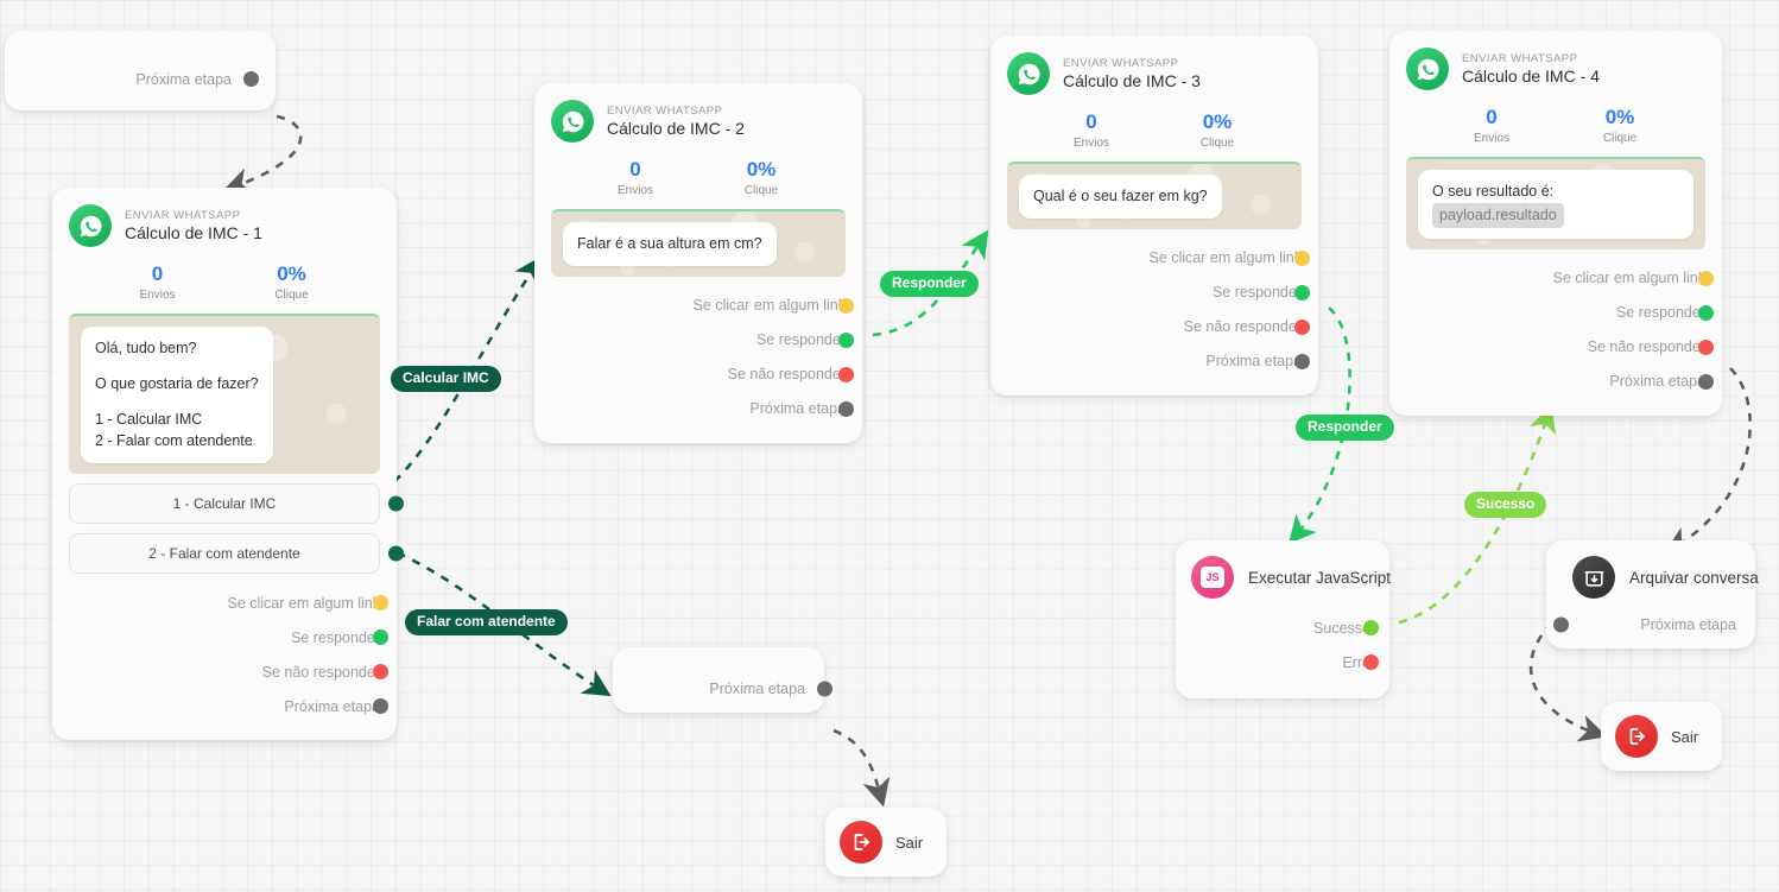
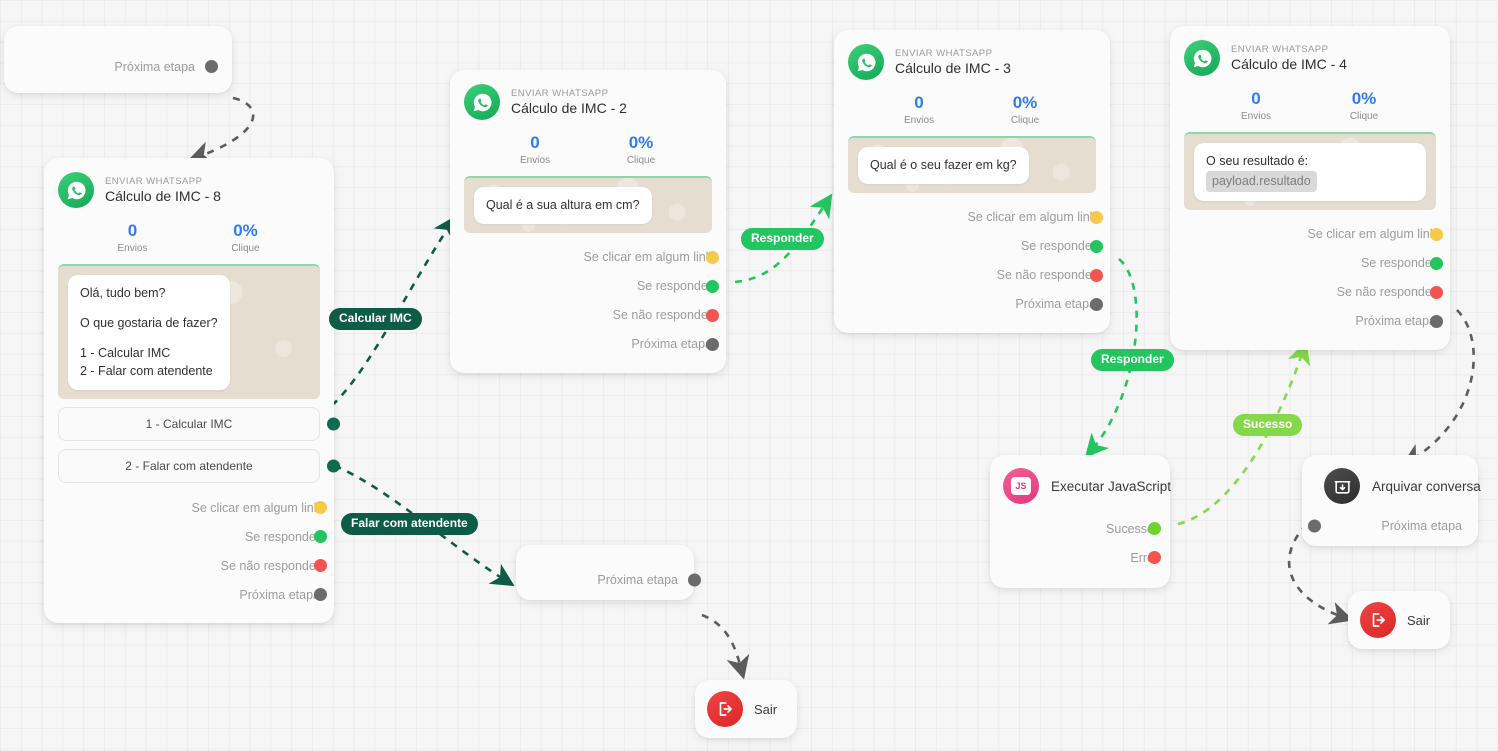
  Próxima etapa
  ENVIAR WHATSAPP
- Cálculo de IMC - 1
+ Cálculo de IMC - 8
  0
  Envios
  0%
  Clique
  Olá, tudo bem?
  O que gostaria de fazer?
  1 - Calcular IMC
  2 - Falar com atendente
  1 - Calcular IMC
  2 - Falar com atendente
  Se clicar em algum lin
  Se responde
  Se não responde
  Próxima etap
  ENVIAR WHATSAPP
  Cálculo de IMC - 2
  0
  Envios
  0%
  Clique
- Falar é a sua altura em cm?
+ Qual é a sua altura em cm?
  Se clicar em algum lin
  Se responde
  Se não responde
  Próxima etap
  ENVIAR WHATSAPP
  Cálculo de IMC - 3
  0
  Envios
  0%
  Clique
  Qual é o seu fazer em kg?
  Se clicar em algum lin
  Se responde
  Se não responde
  Próxima etap
  ENVIAR WHATSAPP
  Cálculo de IMC - 4
  0
  Envios
  0%
  Clique
  O seu resultado é:
  payload.resultado
  Se clicar em algum lin
  Se responde
  Se não responde
  Próxima etap
  JS
  Executar JavaScript
  Sucess
  Err
  Próxima etapa
  Arquivar conversa
  Próxima etapa
  Sair
  Sair
  Calcular IMC
  Falar com atendente
  Responder
  Responder
  Sucesso
